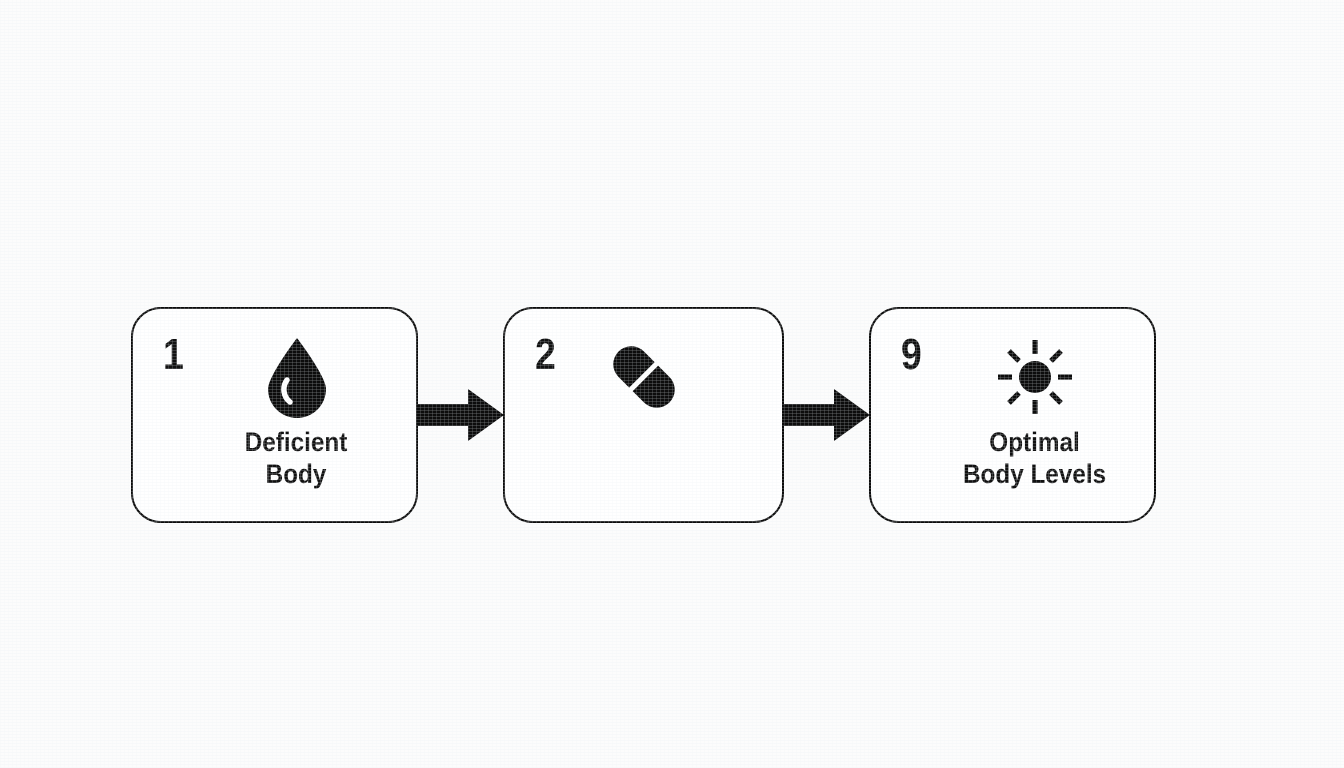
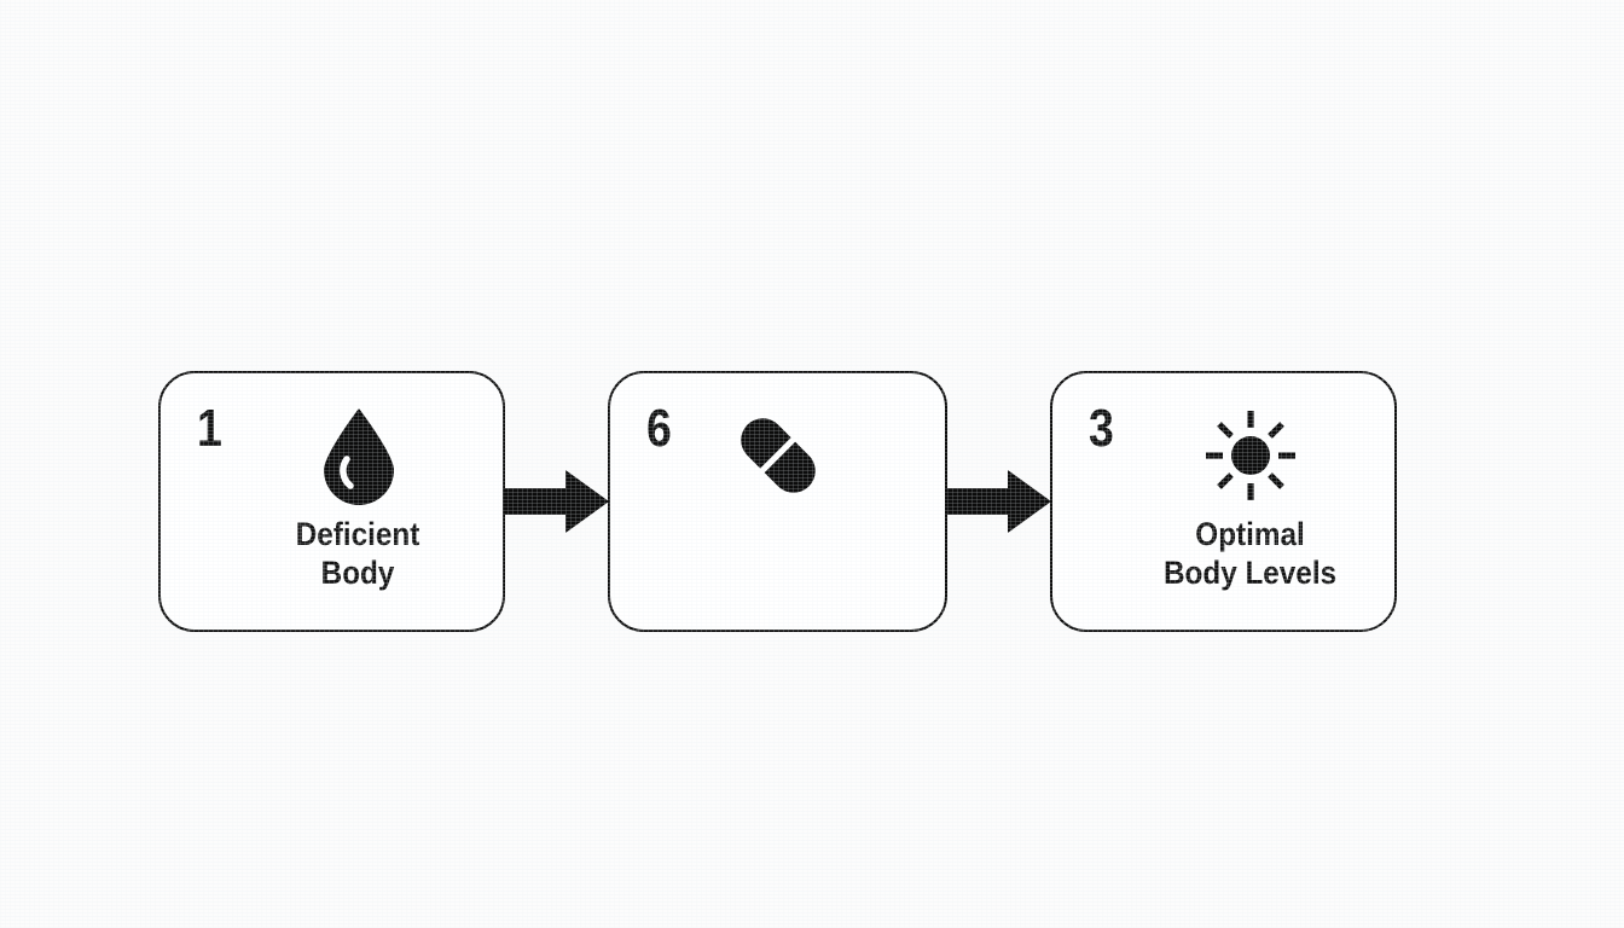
  1
  Deficient
  Body
- 2
+ 6
- 9
+ 3
  Optimal
  Body Levels
